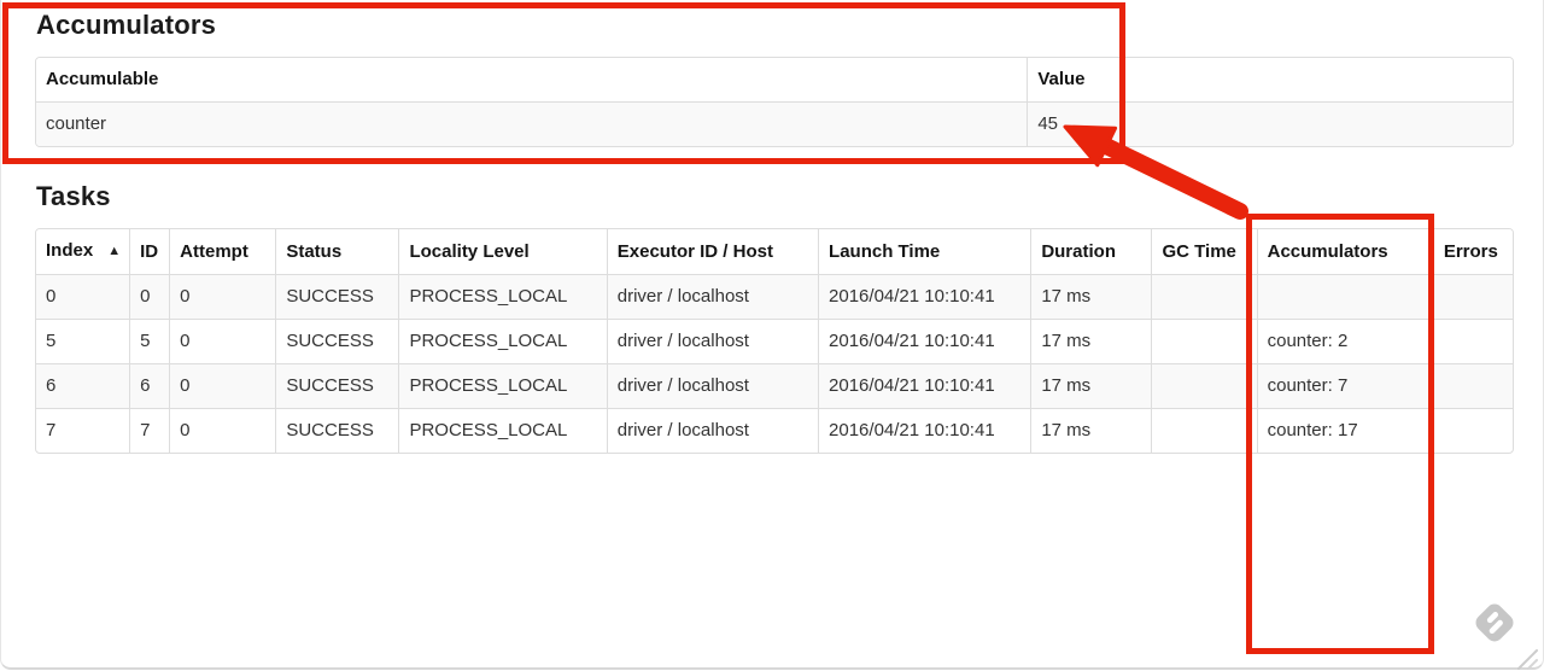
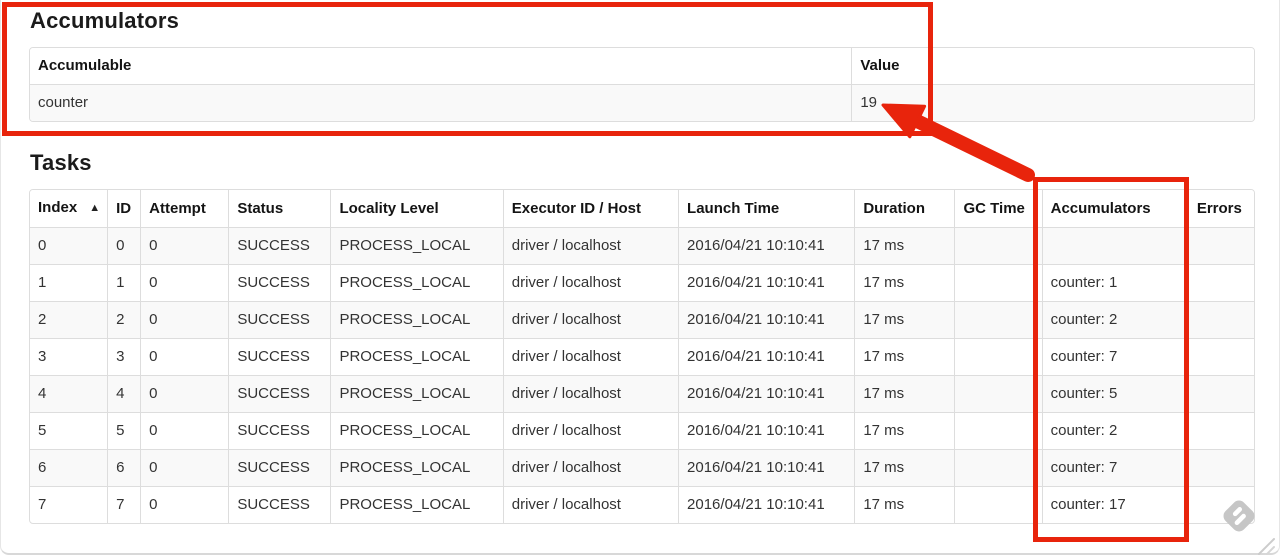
  Accumulators
  Accumulable	Value
- counter	45
+ counter	19
  Tasks
  Index ▲	ID	Attempt	Status	Locality Level	Executor ID / Host	Launch Time	Duration	GC Time	Accumulators	Errors
  0	0	0	SUCCESS	PROCESS_LOCAL	driver / localhost	2016/04/21 10:10:41	17 ms
+ 1	1	0	SUCCESS	PROCESS_LOCAL	driver / localhost	2016/04/21 10:10:41	17 ms		counter: 1
+ 2	2	0	SUCCESS	PROCESS_LOCAL	driver / localhost	2016/04/21 10:10:41	17 ms		counter: 2
+ 3	3	0	SUCCESS	PROCESS_LOCAL	driver / localhost	2016/04/21 10:10:41	17 ms		counter: 7
+ 4	4	0	SUCCESS	PROCESS_LOCAL	driver / localhost	2016/04/21 10:10:41	17 ms		counter: 5
  5	5	0	SUCCESS	PROCESS_LOCAL	driver / localhost	2016/04/21 10:10:41	17 ms		counter: 2
  6	6	0	SUCCESS	PROCESS_LOCAL	driver / localhost	2016/04/21 10:10:41	17 ms		counter: 7
  7	7	0	SUCCESS	PROCESS_LOCAL	driver / localhost	2016/04/21 10:10:41	17 ms		counter: 17
